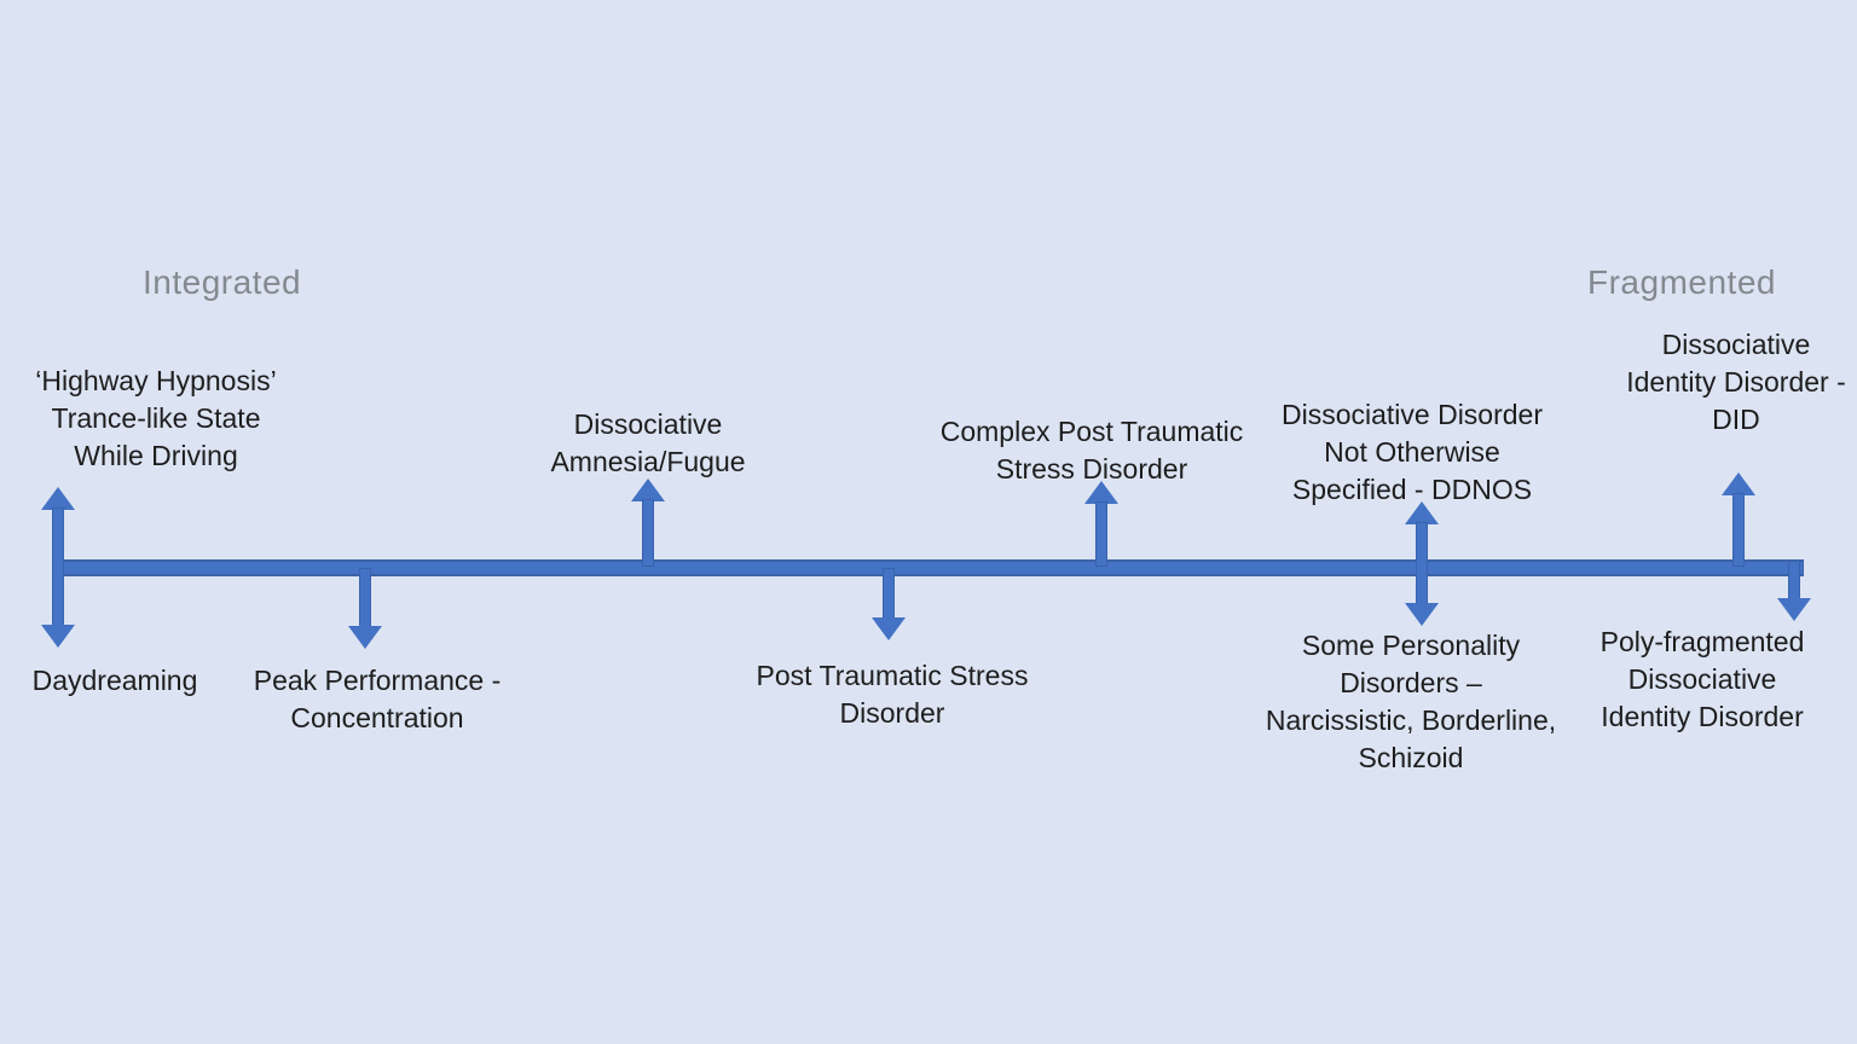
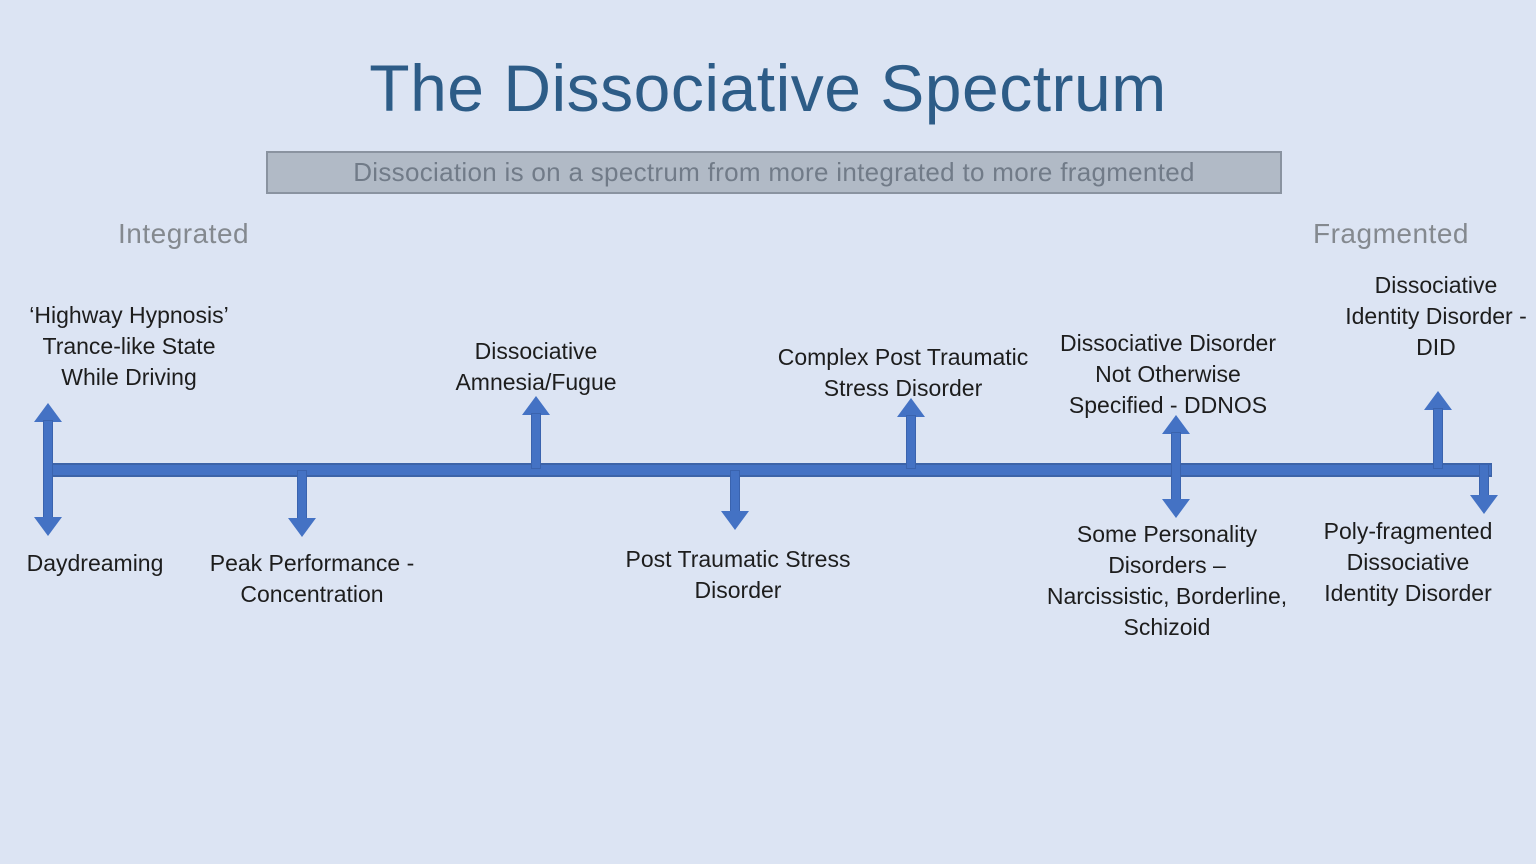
+ The Dissociative Spectrum
+ Dissociation is on a spectrum from more integrated to more fragmented
  Integrated
  Fragmented
  ‘Highway Hypnosis’
  Trance-like State
  While Driving
  Daydreaming
  Peak Performance -
  Concentration
  Dissociative
  Amnesia/Fugue
  Post Traumatic Stress
  Disorder
  Complex Post Traumatic
  Stress Disorder
  Dissociative Disorder
  Not Otherwise
  Specified - DDNOS
  Some Personality
  Disorders –
  Narcissistic, Borderline,
  Schizoid
  Dissociative
  Identity Disorder -
  DID
  Poly-fragmented
  Dissociative
  Identity Disorder
